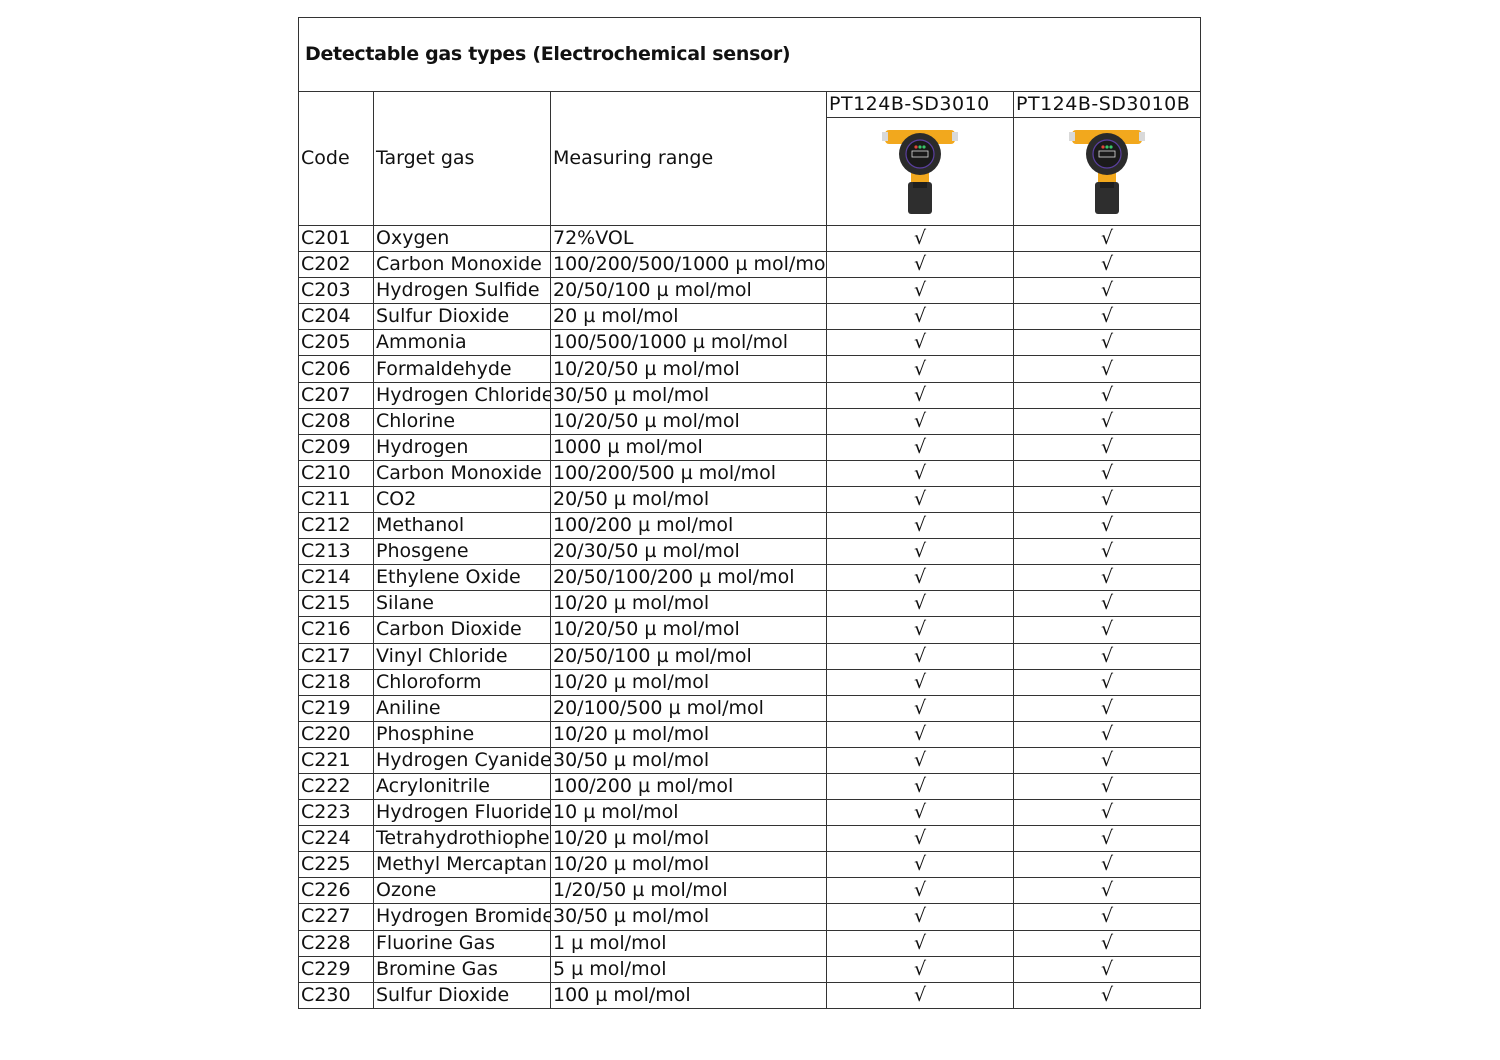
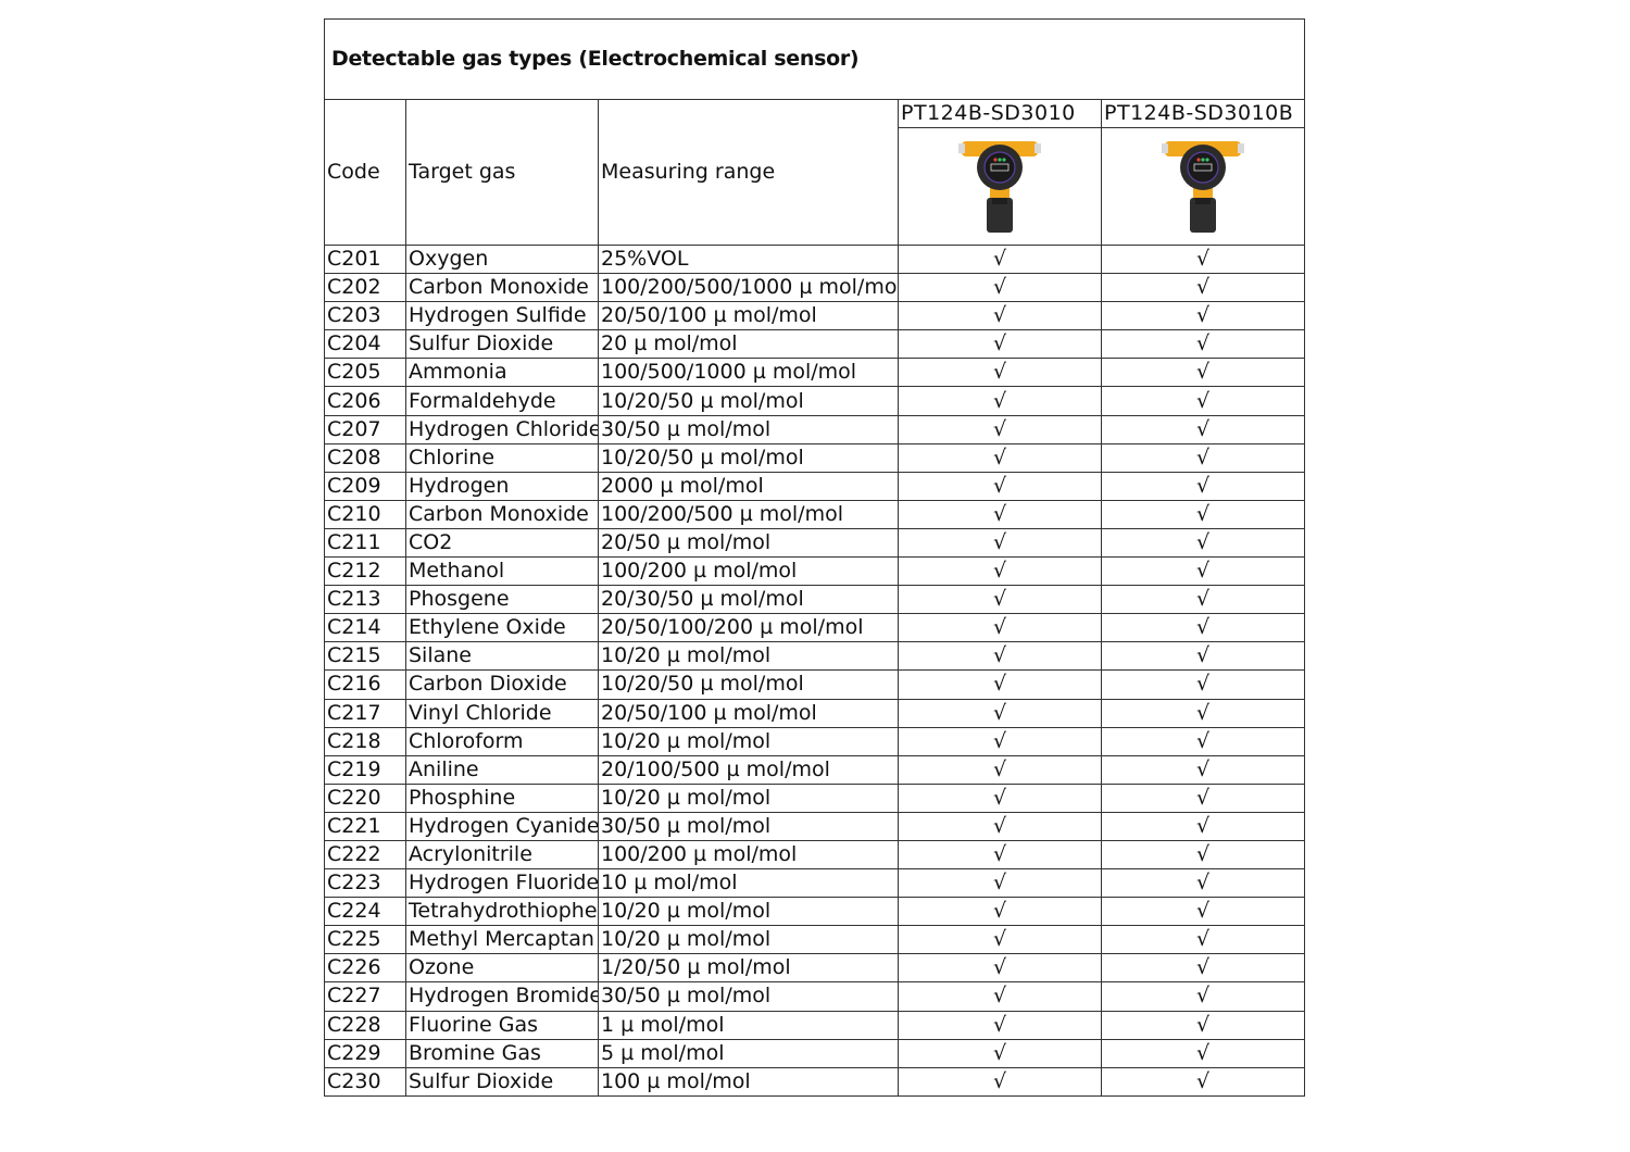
  Detectable gas types (Electrochemical sensor)
  Code	Target gas	Measuring range	PT124B-SD3010	PT124B-SD3010B
- C201	Oxygen	72%VOL	√	√
+ C201	Oxygen	25%VOL	√	√
  C202	Carbon Monoxide	100/200/500/1000 µ mol/mo	√	√
  C203	Hydrogen Sulfide	20/50/100 µ mol/mol	√	√
  C204	Sulfur Dioxide	20 µ mol/mol	√	√
  C205	Ammonia	100/500/1000 µ mol/mol	√	√
  C206	Formaldehyde	10/20/50 µ mol/mol	√	√
  C207	Hydrogen Chloride	30/50 µ mol/mol	√	√
  C208	Chlorine	10/20/50 µ mol/mol	√	√
- C209	Hydrogen	1000 µ mol/mol	√	√
+ C209	Hydrogen	2000 µ mol/mol	√	√
  C210	Carbon Monoxide	100/200/500 µ mol/mol	√	√
  C211	CO2	20/50 µ mol/mol	√	√
  C212	Methanol	100/200 µ mol/mol	√	√
  C213	Phosgene	20/30/50 µ mol/mol	√	√
  C214	Ethylene Oxide	20/50/100/200 µ mol/mol	√	√
  C215	Silane	10/20 µ mol/mol	√	√
  C216	Carbon Dioxide	10/20/50 µ mol/mol	√	√
  C217	Vinyl Chloride	20/50/100 µ mol/mol	√	√
  C218	Chloroform	10/20 µ mol/mol	√	√
  C219	Aniline	20/100/500 µ mol/mol	√	√
  C220	Phosphine	10/20 µ mol/mol	√	√
  C221	Hydrogen Cyanide	30/50 µ mol/mol	√	√
  C222	Acrylonitrile	100/200 µ mol/mol	√	√
  C223	Hydrogen Fluoride	10 µ mol/mol	√	√
  C224	Tetrahydrothiophe	10/20 µ mol/mol	√	√
  C225	Methyl Mercaptan	10/20 µ mol/mol	√	√
  C226	Ozone	1/20/50 µ mol/mol	√	√
  C227	Hydrogen Bromide	30/50 µ mol/mol	√	√
  C228	Fluorine Gas	1 µ mol/mol	√	√
  C229	Bromine Gas	5 µ mol/mol	√	√
  C230	Sulfur Dioxide	100 µ mol/mol	√	√
